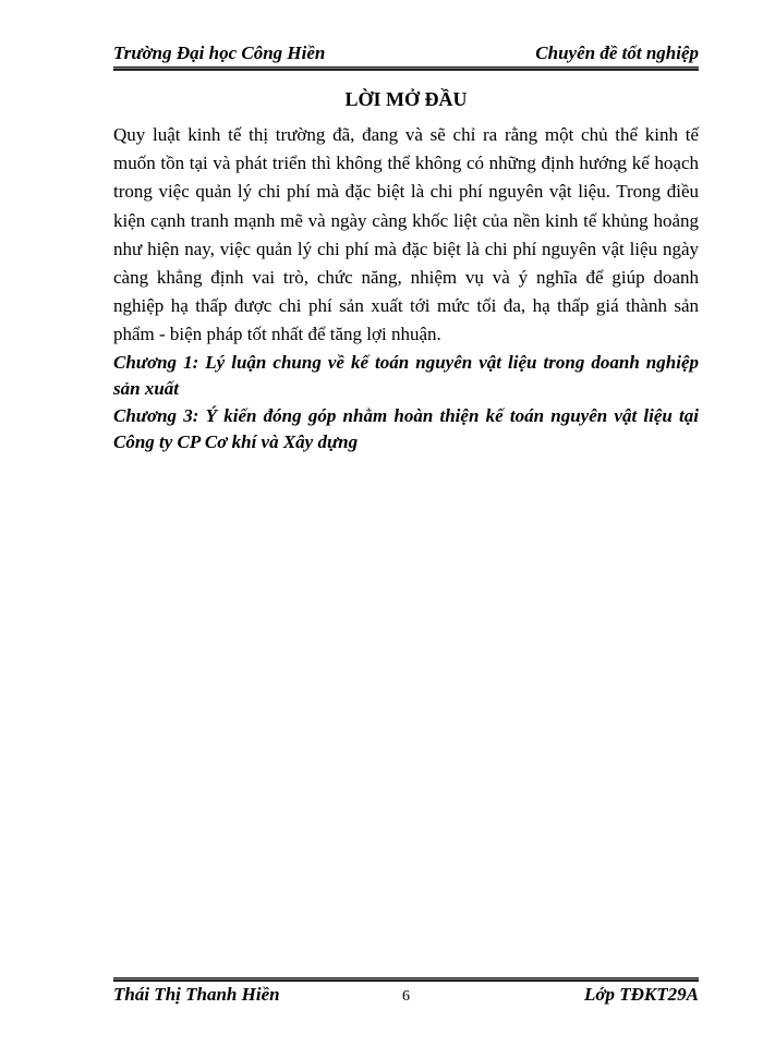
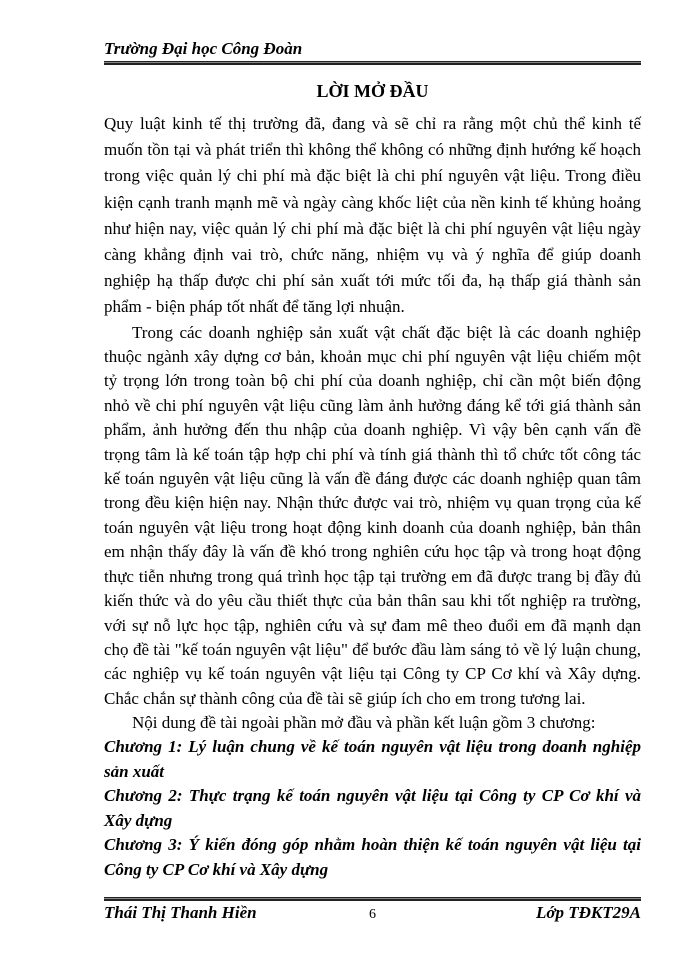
- Trường Đại học Công Hiền
+ Trường Đại học Công Đoàn
- Chuyên đề tốt nghiệp
  LỜI MỞ ĐẦU
  Quy luật kinh tế thị trường đã, đang và sẽ chỉ ra rằng một chủ thể kinh tế muốn tồn tại và phát triển thì không thể không có những định hướng kế hoạch trong việc quản lý chi phí mà đặc biệt là chi phí nguyên vật liệu. Trong điều kiện cạnh tranh mạnh mẽ và ngày càng khốc liệt của nền kinh tế khủng hoảng như hiện nay, việc quản lý chi phí mà đặc biệt là chi phí nguyên vật liệu ngày càng khẳng định vai trò, chức năng, nhiệm vụ và ý nghĩa để giúp doanh nghiệp hạ thấp được chi phí sản xuất tới mức tối đa, hạ thấp giá thành sản phẩm - biện pháp tốt nhất để tăng lợi nhuận.
+ Trong các doanh nghiệp sản xuất vật chất đặc biệt là các doanh nghiệp thuộc ngành xây dựng cơ bản, khoản mục chi phí nguyên vật liệu chiếm một tỷ trọng lớn trong toàn bộ chi phí của doanh nghiệp, chỉ cần một biến động nhỏ về chi phí nguyên vật liệu cũng làm ảnh hưởng đáng kể tới giá thành sản phẩm, ảnh hưởng đến thu nhập của doanh nghiệp. Vì vậy bên cạnh vấn đề trọng tâm là kế toán tập hợp chi phí và tính giá thành thì tổ chức tốt công tác kế toán nguyên vật liệu cũng là vấn đề đáng được các doanh nghiệp quan tâm trong đều kiện hiện nay. Nhận thức được vai trò, nhiệm vụ quan trọng của kế toán nguyên vật liệu trong hoạt động kinh doanh của doanh nghiệp, bản thân em nhận thấy đây là vấn đề khó trong nghiên cứu học tập và trong hoạt động thực tiễn nhưng trong quá trình học tập tại trường em đã được trang bị đầy đủ kiến thức và do yêu cầu thiết thực của bản thân sau khi tốt nghiệp ra trường, với sự nỗ lực học tập, nghiên cứu và sự đam mê theo đuổi em đã mạnh dạn chọ đề tài "kế toán nguyên vật liệu" để bước đầu làm sáng tỏ về lý luận chung, các nghiệp vụ kế toán nguyên vật liệu tại Công ty CP Cơ khí và Xây dựng. Chắc chắn sự thành công của đề tài sẽ giúp ích cho em trong tương lai.
+ Nội dung đề tài ngoài phần mở đầu và phần kết luận gồm 3 chương:
  Chương 1: Lý luận chung về kế toán nguyên vật liệu trong doanh nghiệp sản xuất
+ Chương 2: Thực trạng kế toán nguyên vật liệu tại Công ty CP Cơ khí và Xây dựng
  Chương 3: Ý kiến đóng góp nhằm hoàn thiện kế toán nguyên vật liệu tại Công ty CP Cơ khí và Xây dựng
  Thái Thị Thanh Hiền
  6
  Lớp TĐKT29A
